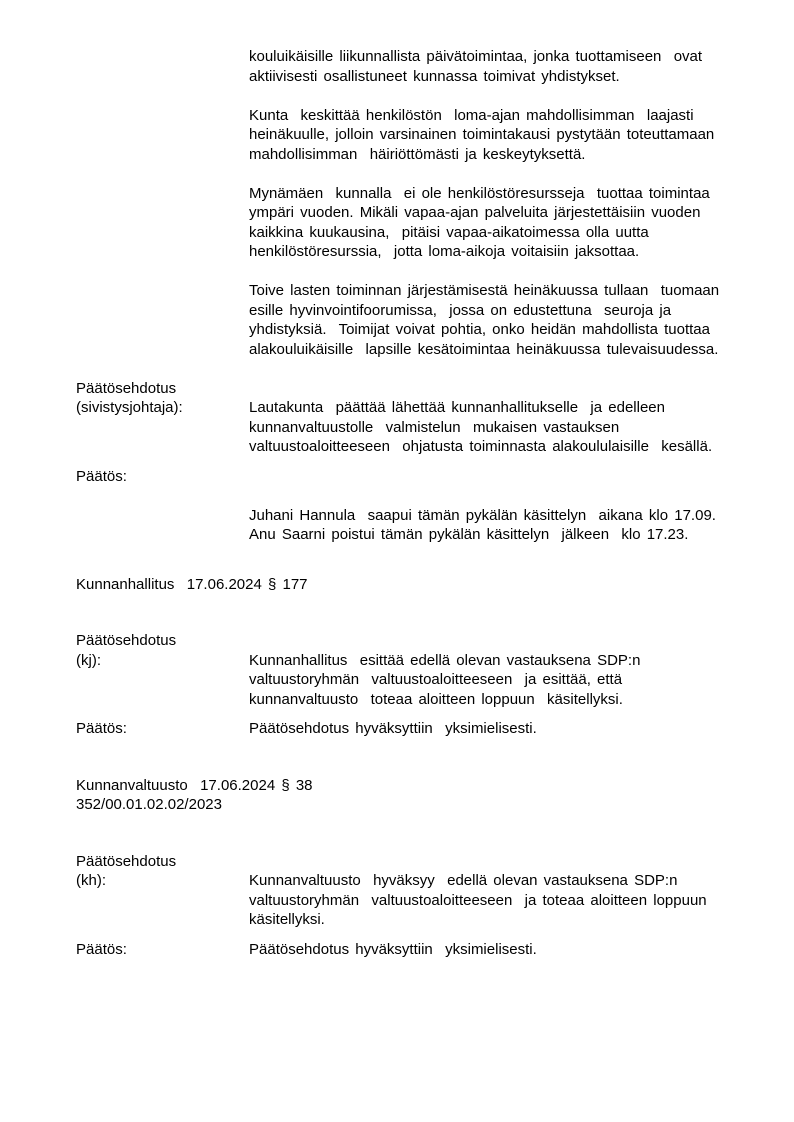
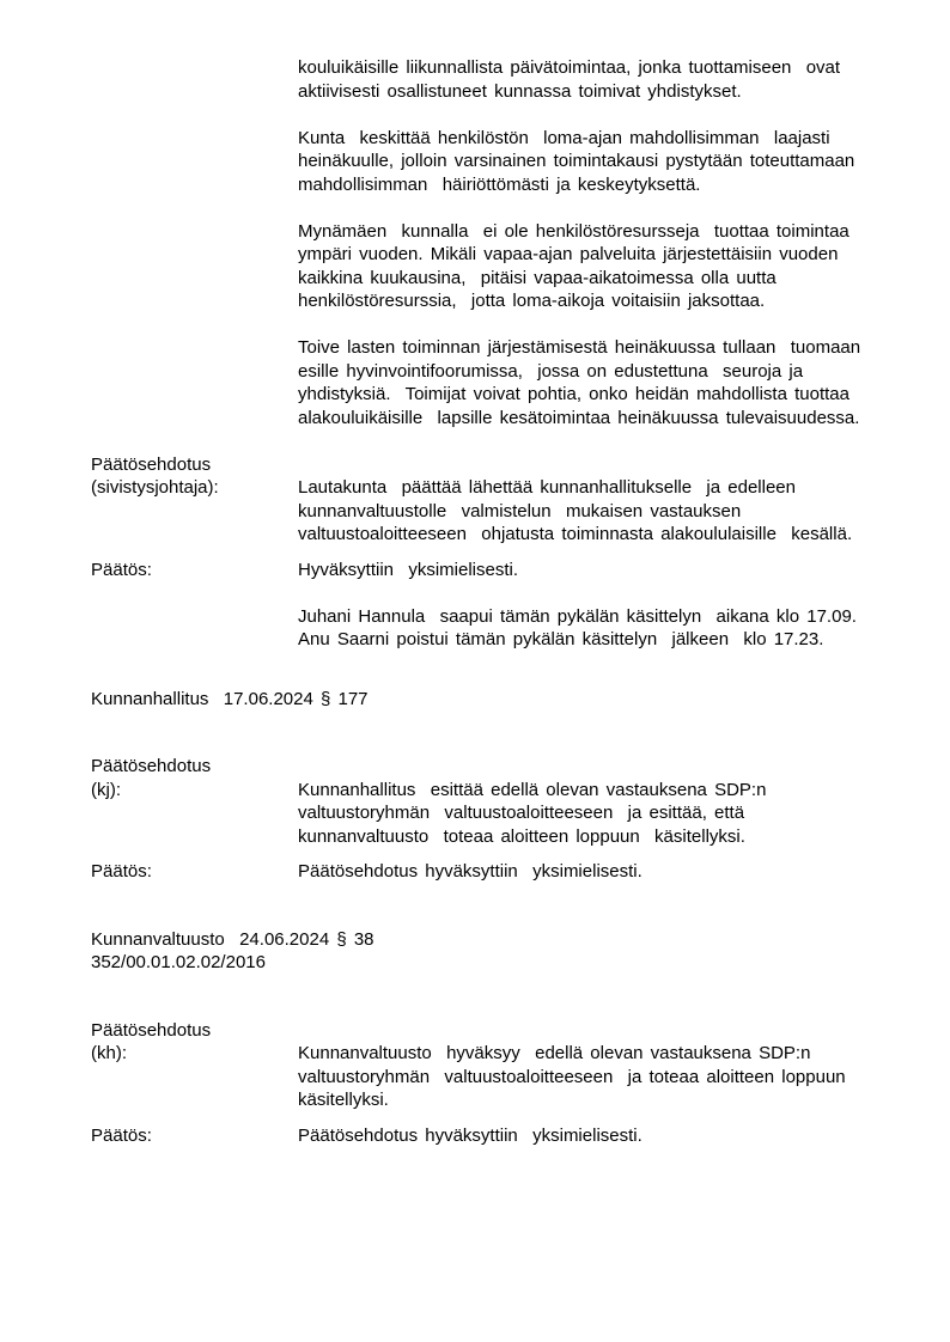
  kouluikäisille liikunnallista päivätoimintaa, jonka tuottamiseen ovat
  aktiivisesti osallistuneet kunnassa toimivat yhdistykset.
  Kunta keskittää henkilöstön loma-ajan mahdollisimman laajasti
  heinäkuulle, jolloin varsinainen toimintakausi pystytään toteuttamaan
  mahdollisimman häiriöttömästi ja keskeytyksettä.
  Mynämäen kunnalla ei ole henkilöstöresursseja tuottaa toimintaa
  ympäri vuoden. Mikäli vapaa-ajan palveluita järjestettäisiin vuoden
  kaikkina kuukausina, pitäisi vapaa-aikatoimessa olla uutta
  henkilöstöresurssia, jotta loma-aikoja voitaisiin jaksottaa.
  Toive lasten toiminnan järjestämisestä heinäkuussa tullaan tuomaan
  esille hyvinvointifoorumissa, jossa on edustettuna seuroja ja
  yhdistyksiä. Toimijat voivat pohtia, onko heidän mahdollista tuottaa
  alakouluikäisille lapsille kesätoimintaa heinäkuussa tulevaisuudessa.
  Päätösehdotus
  (sivistysjohtaja):
  Lautakunta päättää lähettää kunnanhallitukselle ja edelleen
  kunnanvaltuustolle valmistelun mukaisen vastauksen
  valtuustoaloitteeseen ohjatusta toiminnasta alakoululaisille kesällä.
  Päätös:
+ Hyväksyttiin yksimielisesti.
  Juhani Hannula saapui tämän pykälän käsittelyn aikana klo 17.09.
  Anu Saarni poistui tämän pykälän käsittelyn jälkeen klo 17.23.
  Kunnanhallitus 17.06.2024 § 177
  Päätösehdotus
  (kj):
  Kunnanhallitus esittää edellä olevan vastauksena SDP:n
  valtuustoryhmän valtuustoaloitteeseen ja esittää, että
  kunnanvaltuusto toteaa aloitteen loppuun käsitellyksi.
  Päätös:
  Päätösehdotus hyväksyttiin yksimielisesti.
- Kunnanvaltuusto 17.06.2024 § 38
+ Kunnanvaltuusto 24.06.2024 § 38
- 352/00.01.02.02/2023
+ 352/00.01.02.02/2016
  Päätösehdotus
  (kh):
  Kunnanvaltuusto hyväksyy edellä olevan vastauksena SDP:n
  valtuustoryhmän valtuustoaloitteeseen ja toteaa aloitteen loppuun
  käsitellyksi.
  Päätös:
  Päätösehdotus hyväksyttiin yksimielisesti.
